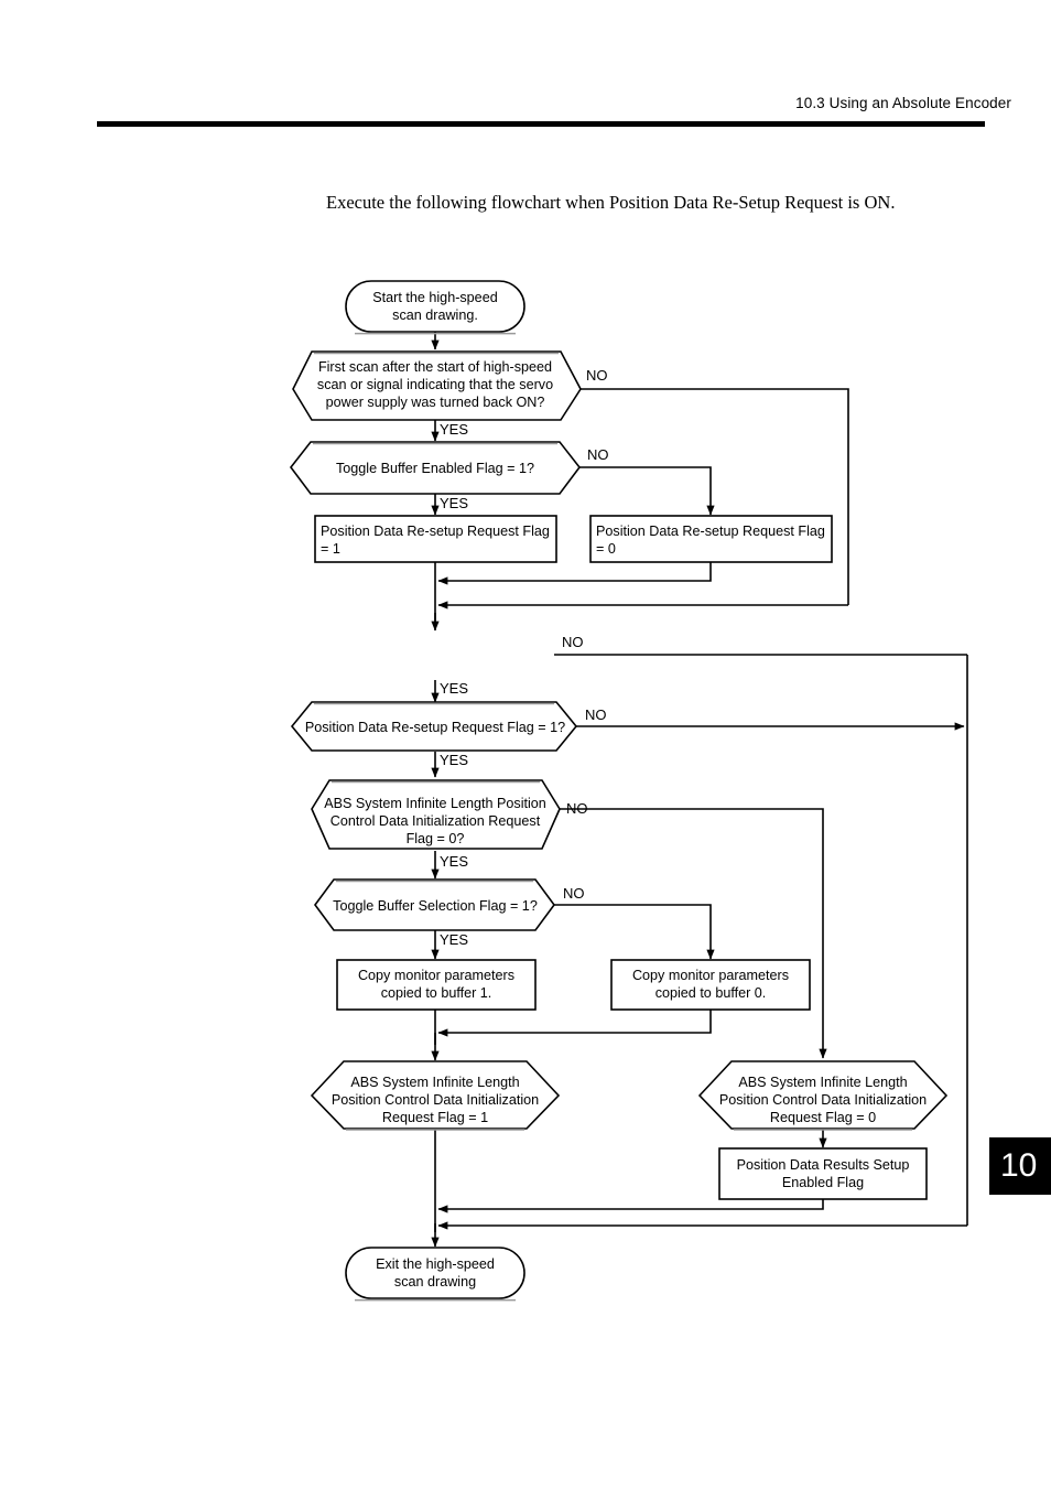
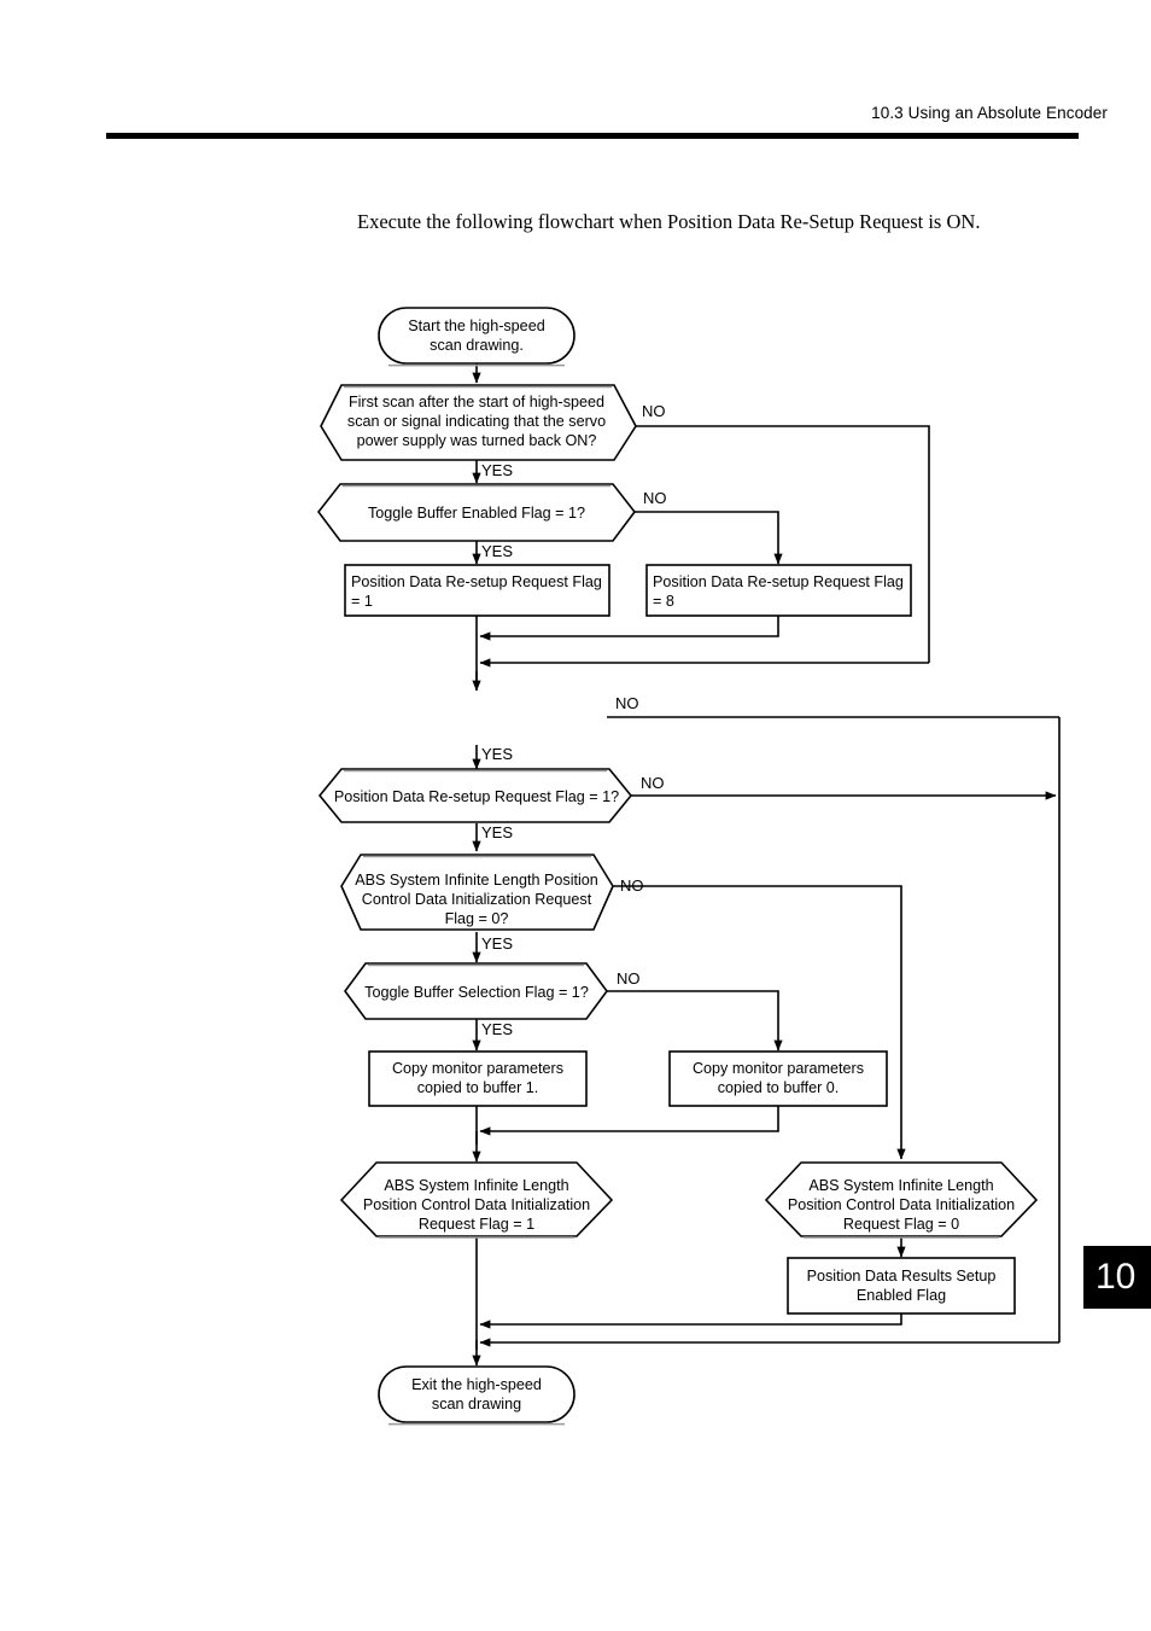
  10.3 Using an Absolute Encoder
  Execute the following flowchart when Position Data Re-Setup Request is ON.
  Start the high-speed
  scan drawing.
  First scan after the start of high-speed
  scan or signal indicating that the servo
  power supply was turned back ON?
  NO
  YES
  Toggle Buffer Enabled Flag = 1?
  NO
  YES
  Position Data Re-setup Request Flag
  = 1
  Position Data Re-setup Request Flag
- = 0
+ = 8
  NO
  YES
  Position Data Re-setup Request Flag = 1?
  NO
  YES
  ABS System Infinite Length Position
  Control Data Initialization Request
  Flag = 0?
  NO
  YES
  Toggle Buffer Selection Flag = 1?
  NO
  YES
  Copy monitor parameters
  copied to buffer 1.
  Copy monitor parameters
  copied to buffer 0.
  ABS System Infinite Length
  Position Control Data Initialization
  Request Flag = 1
  ABS System Infinite Length
  Position Control Data Initialization
  Request Flag = 0
  Position Data Results Setup
  Enabled Flag
  Exit the high-speed
  scan drawing
  10
